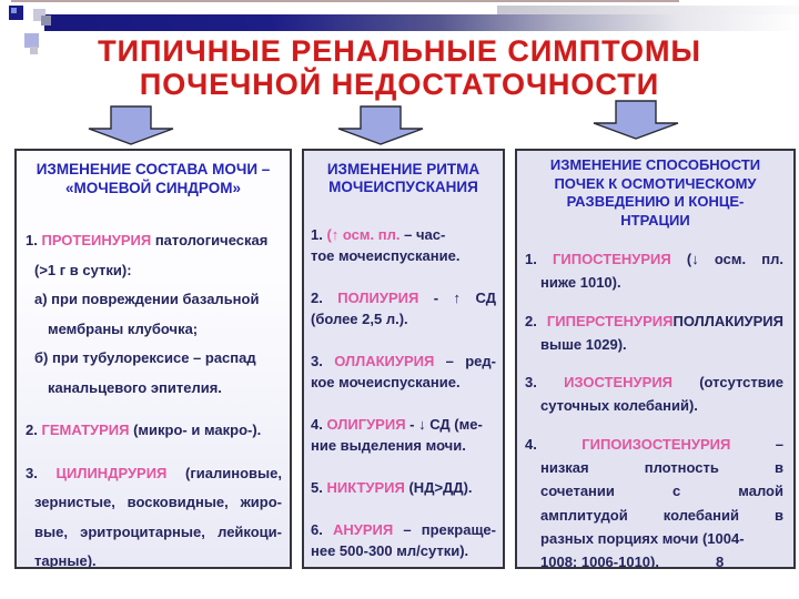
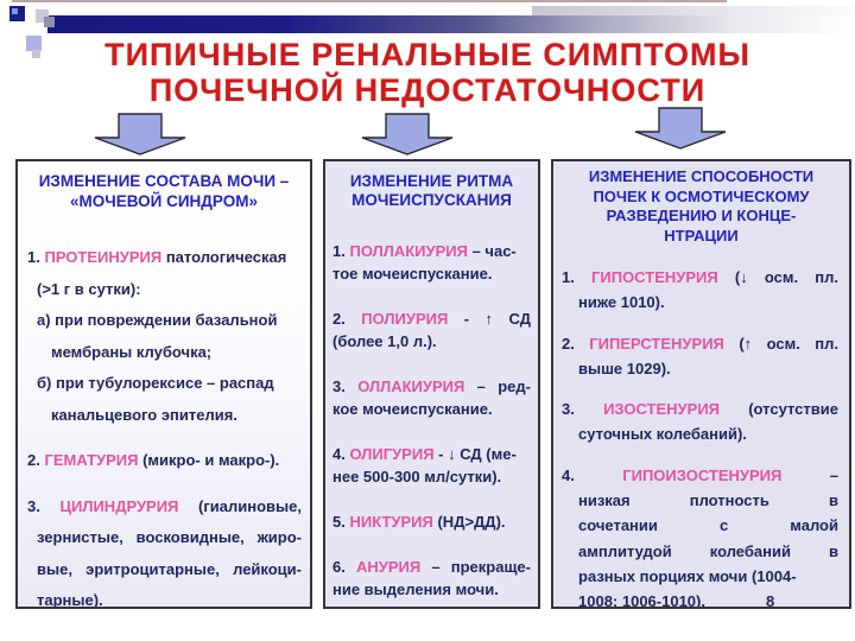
  ТИПИЧНЫЕ РЕНАЛЬНЫЕ СИМПТОМЫ
  ПОЧЕЧНОЙ НЕДОСТАТОЧНОСТИ
  ИЗМЕНЕНИЕ СОСТАВА МОЧИ –
  «МОЧЕВОЙ СИНДРОМ»
  1. ПРОТЕИНУРИЯ патологическая
  (>1 г в сутки):
  а) при повреждении базальной
  мембраны клубочка;
  б) при тубулорексисе – распад
  канальцевого эпителия.
  2. ГЕМАТУРИЯ (микро- и макро-).
  3. ЦИЛИНДРУРИЯ (гиалиновые,
  зернистые, восковидные, жиро-
  вые, эритроцитарные, лейкоци-
  тарные).
  ИЗМЕНЕНИЕ РИТМА
  МОЧЕИСПУСКАНИЯ
- 1. (↑ осм. пл. – час-
+ 1. ПОЛЛАКИУРИЯ – час-
  тое мочеиспускание.
  2. ПОЛИУРИЯ - ↑ СД
- (более 2,5 л.).
+ (более 1,0 л.).
  3. ОЛЛАКИУРИЯ – ред-
  кое мочеиспускание.
  4. ОЛИГУРИЯ - ↓ СД (ме-
- ние выделения мочи.
+ нее 500-300 мл/сутки).
  5. НИКТУРИЯ (НД>ДД).
  6. АНУРИЯ – прекраще-
- нее 500-300 мл/сутки).
+ ние выделения мочи.
  ИЗМЕНЕНИЕ СПОСОБНОСТИ
  ПОЧЕК К ОСМОТИЧЕСКОМУ
  РАЗВЕДЕНИЮ И КОНЦЕ-
  НТРАЦИИ
  1. ГИПОСТЕНУРИЯ (↓ осм. пл.
  ниже 1010).
- 2. ГИПЕРСТЕНУРИЯПОЛЛАКИУРИЯ
+ 2. ГИПЕРСТЕНУРИЯ (↑ осм. пл.
  выше 1029).
  3. ИЗОСТЕНУРИЯ (отсутствие
  суточных колебаний).
  4. ГИПОИЗОСТЕНУРИЯ –
  низкая плотность в
  сочетании с малой
  амплитудой колебаний в
  разных порциях мочи (1004-
  1008; 1006-1010).
  8
